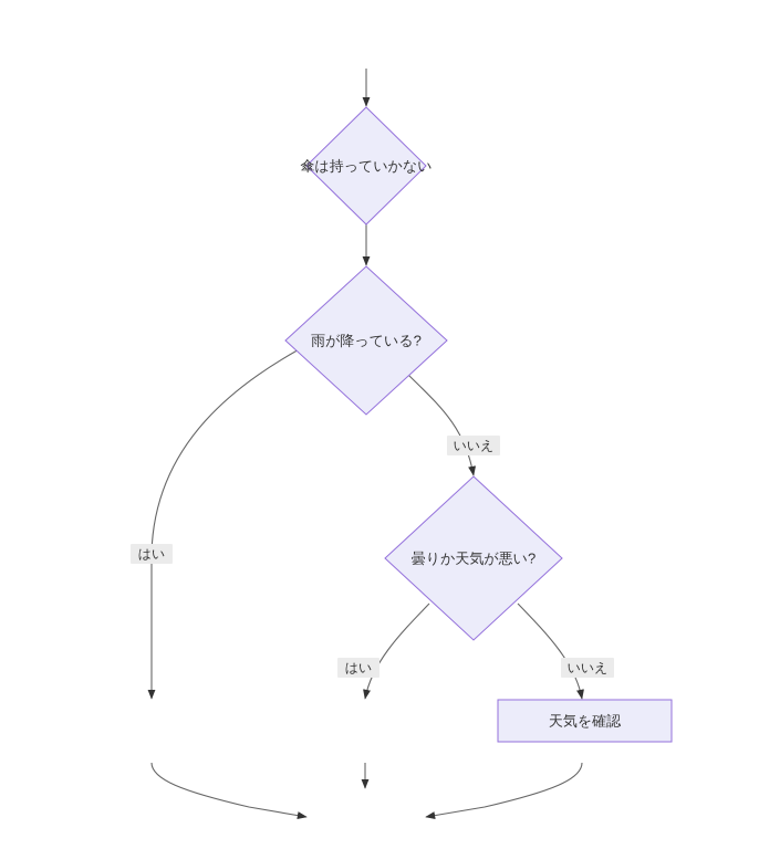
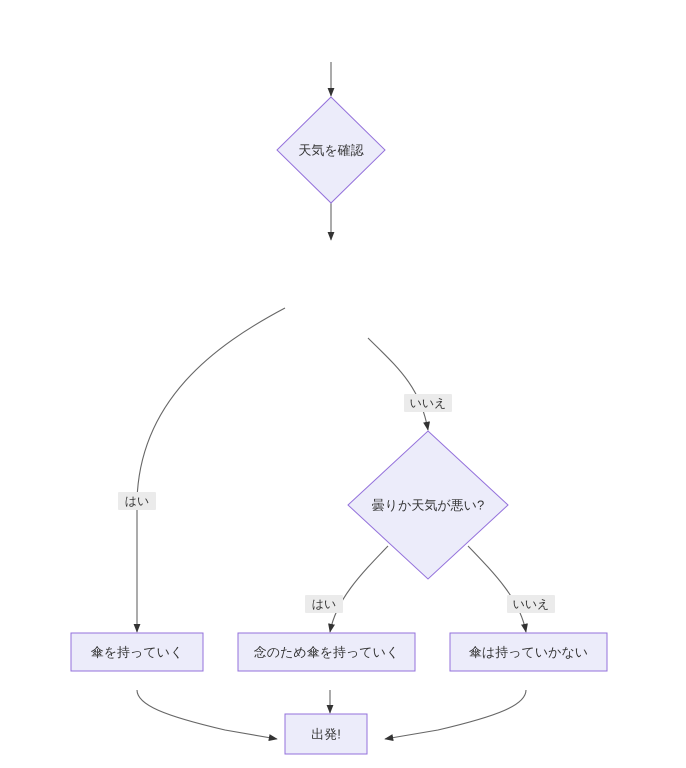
  はい
  いいえ
  はい
  いいえ
- 傘は持っていかない
+ 天気を確認
- 雨が降っている?
  曇りか天気が悪い?
+ 傘を持っていく
+ 念のため傘を持っていく
- 天気を確認
+ 傘は持っていかない
+ 出発!
